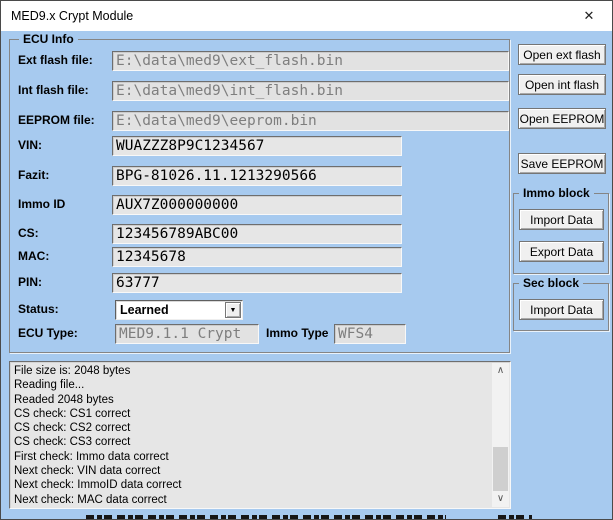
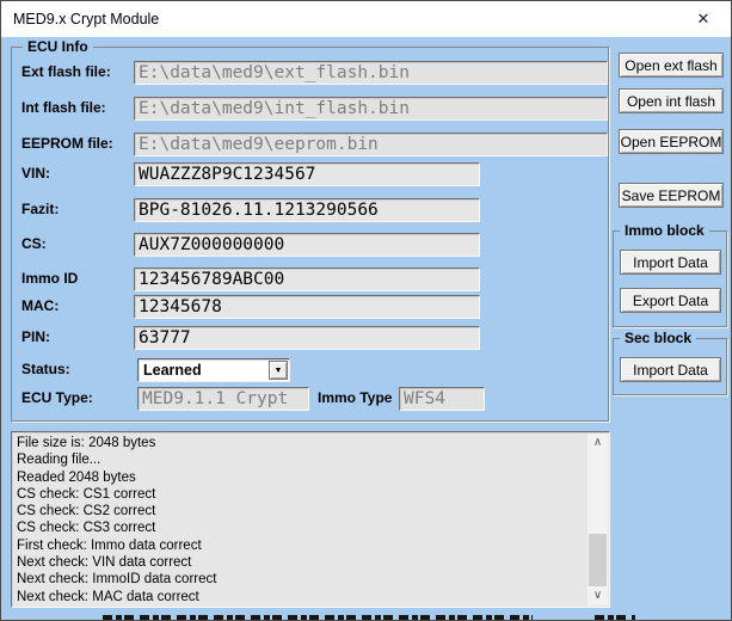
  MED9.x Crypt Module
  ✕
  ECU Info
  Ext flash file:
  E:\data\med9\ext_flash.bin
  Int flash file:
  E:\data\med9\int_flash.bin
  EEPROM file:
  E:\data\med9\eeprom.bin
  VIN:
  WUAZZZ8P9C1234567
  Fazit:
  BPG-81026.11.1213290566
- Immo ID
+ CS:
  AUX7Z000000000
- CS:
+ Immo ID
  123456789ABC00
  MAC:
  12345678
  PIN:
  63777
  Status:
  Learned
  ECU Type:
  MED9.1.1 Crypt
  Immo Type
  WFS4
  Open ext flash
  Open int flash
  Open EEPROM
  Save EEPROM
  Immo block
  Import Data
  Export Data
  Sec block
  Import Data
  File size is: 2048 bytes
  Reading file...
  Readed 2048 bytes
  CS check: CS1 correct
  CS check: CS2 correct
  CS check: CS3 correct
  First check: Immo data correct
  Next check: VIN data correct
  Next check: ImmoID data correct
  Next check: MAC data correct
  ∧
  ∨
